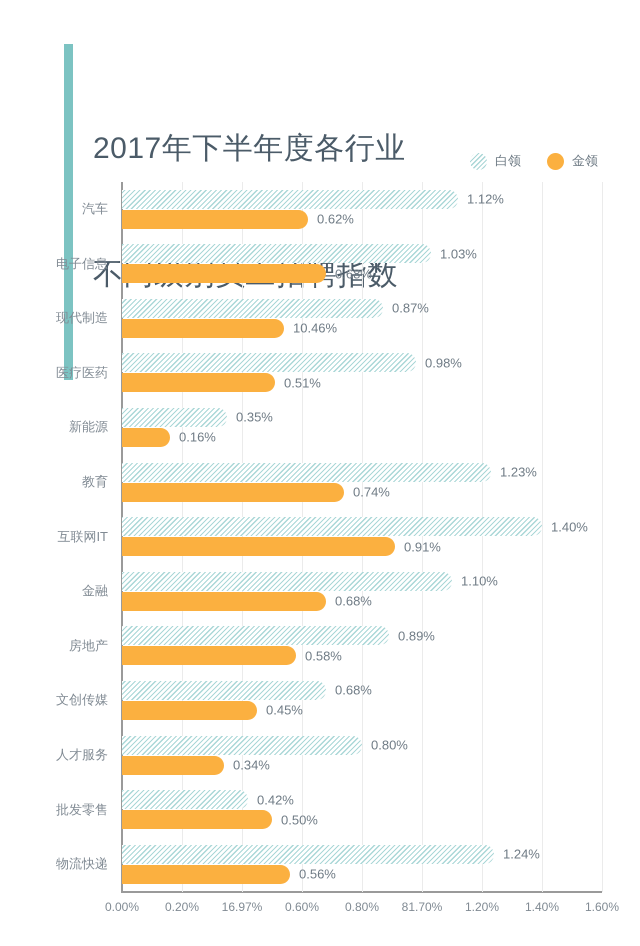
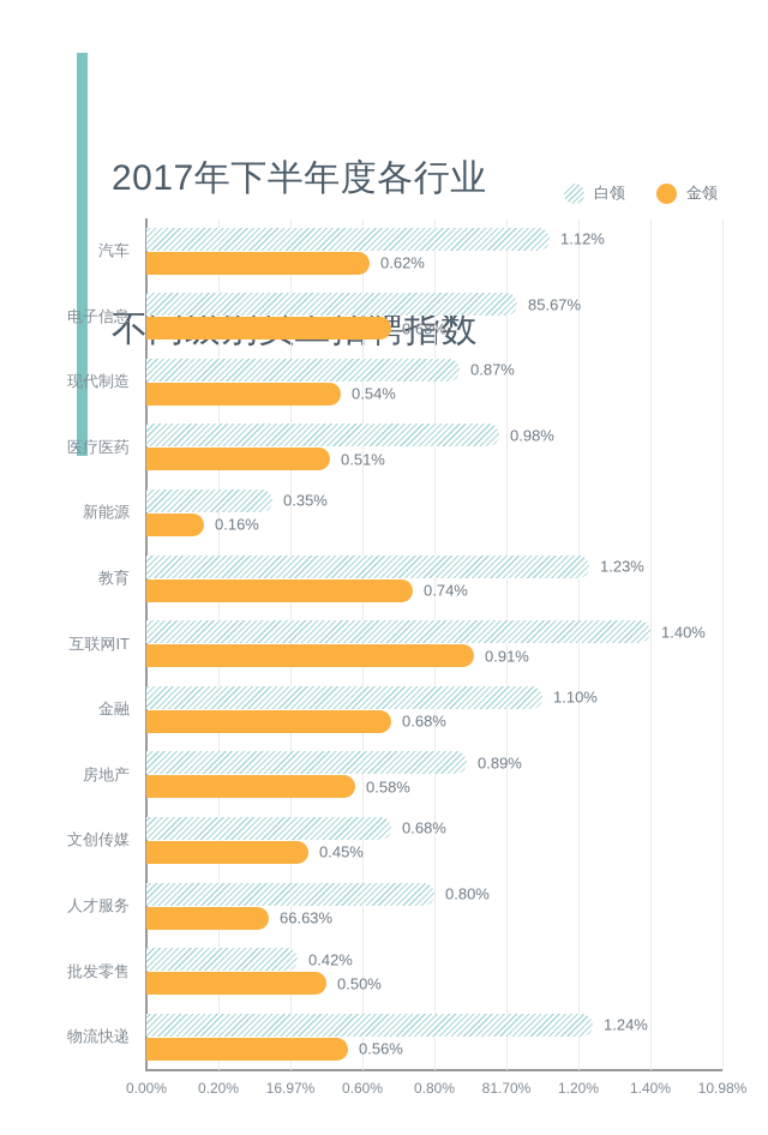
  2017年下半年度各行业
  白领
  金领
  0.00%
  0.20%
  16.97%
  0.60%
  0.80%
  81.70%
  1.20%
  1.40%
- 1.60%
+ 10.98%
  汽车
  1.12%
  0.62%
  电子信息
- 1.03%
+ 85.67%
  0.68%
  现代制造
  0.87%
- 10.46%
+ 0.54%
  医疗医药
  0.98%
  0.51%
  新能源
  0.35%
  0.16%
  教育
  1.23%
  0.74%
  互联网IT
  1.40%
  0.91%
  金融
  1.10%
  0.68%
  房地产
  0.89%
  0.58%
  文创传媒
  0.68%
  0.45%
  人才服务
  0.80%
- 0.34%
+ 66.63%
  批发零售
  0.42%
  0.50%
  物流快递
  1.24%
  0.56%
